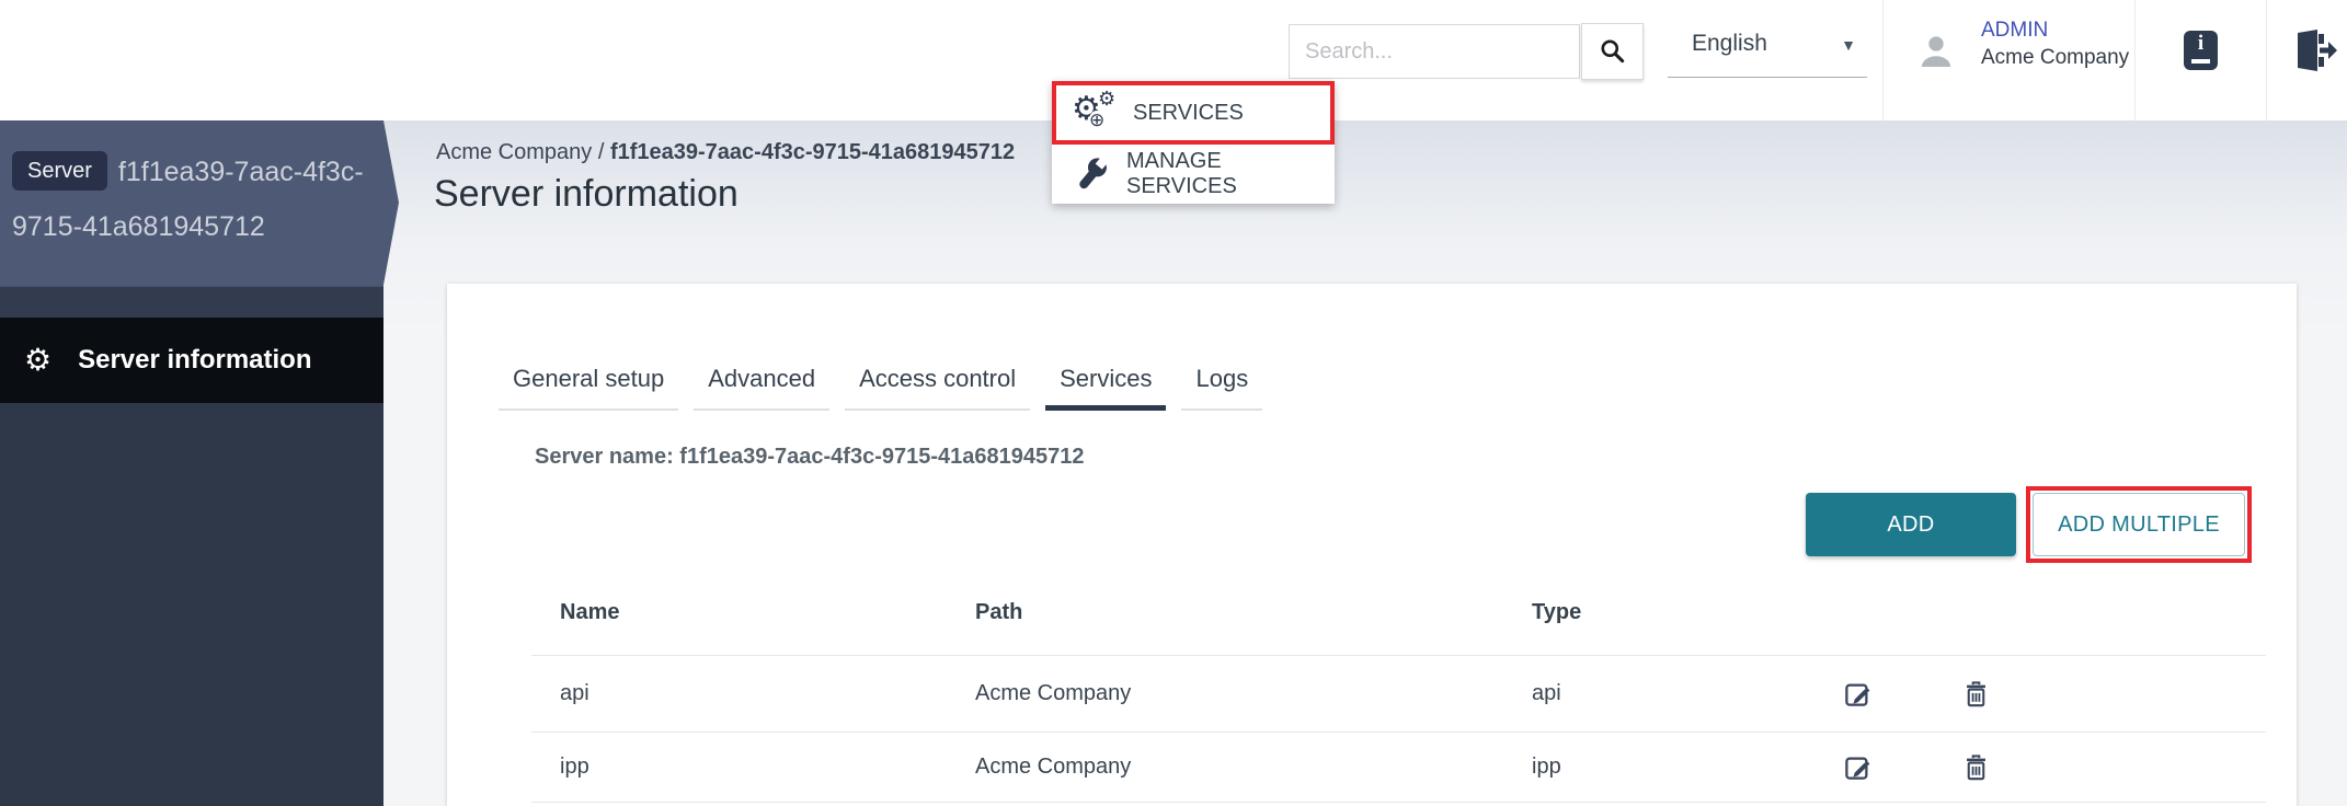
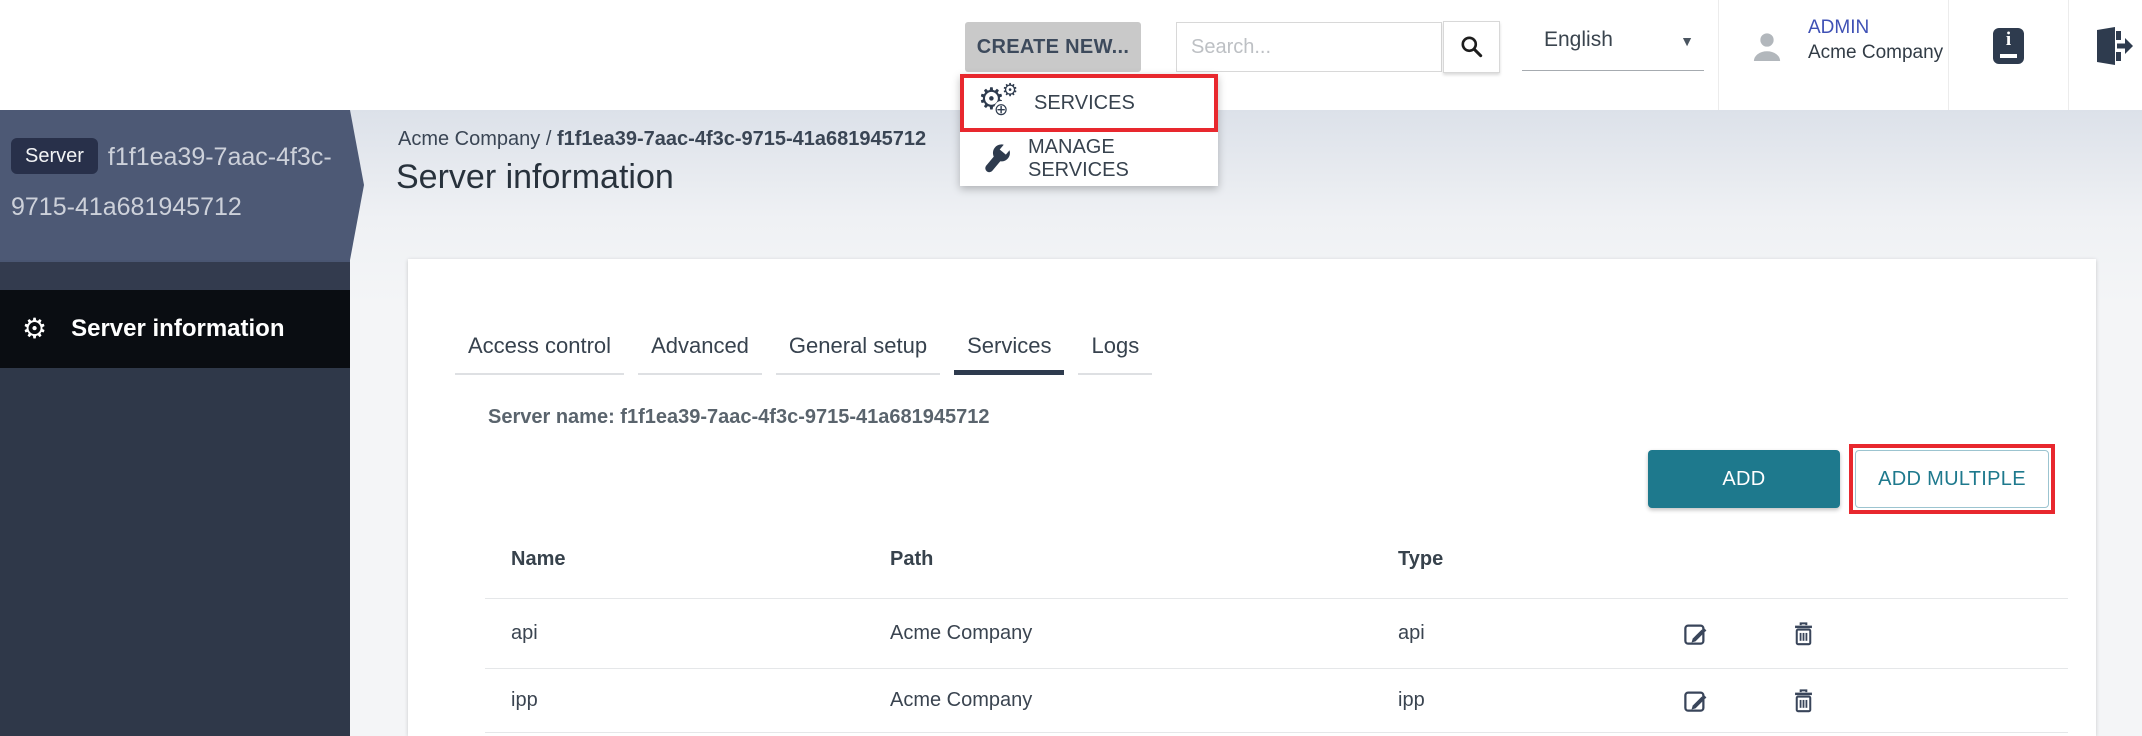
+ CREATE NEW...
  ⚙
  ⚙
  ⊕
  SERVICES
  MANAGE SERVICES
  Search...
  English
  ▼
  ADMIN
  Acme Company
  i
  Server f1f1ea39-7aac-4f3c-9715-41a681945712
  ⚙
  Server information
  Acme Company / f1f1ea39-7aac-4f3c-9715-41a681945712
  Server information
- General setup
+ Access control
  Advanced
- Access control
+ General setup
  Services
  Logs
  Server name: f1f1ea39-7aac-4f3c-9715-41a681945712
  ADD
  ADD MULTIPLE
  Name
  Path
  Type
  api
  Acme Company
  api
  ipp
  Acme Company
  ipp
